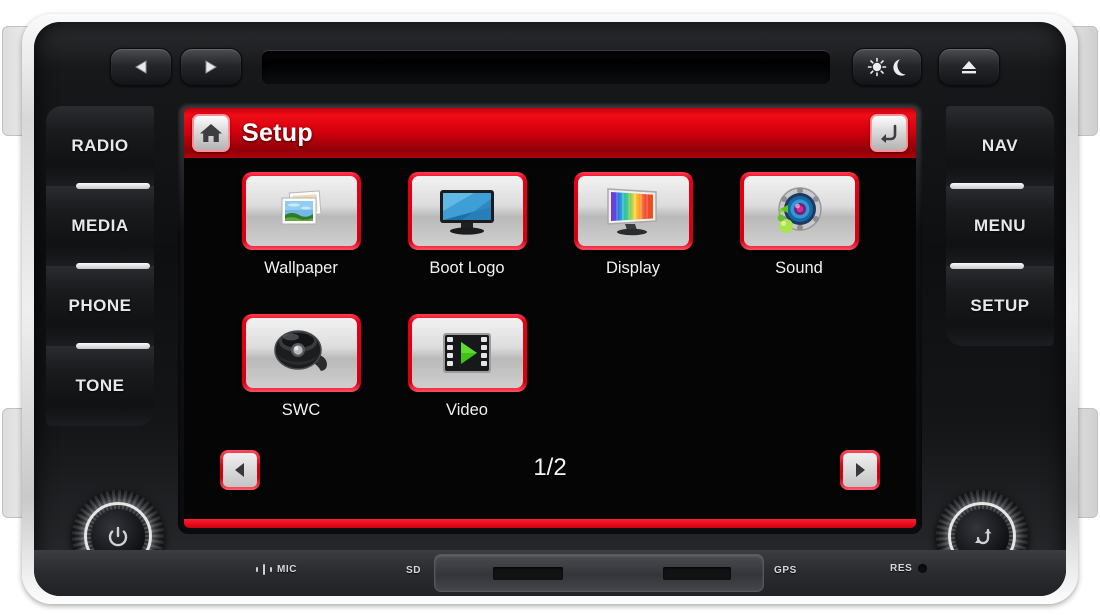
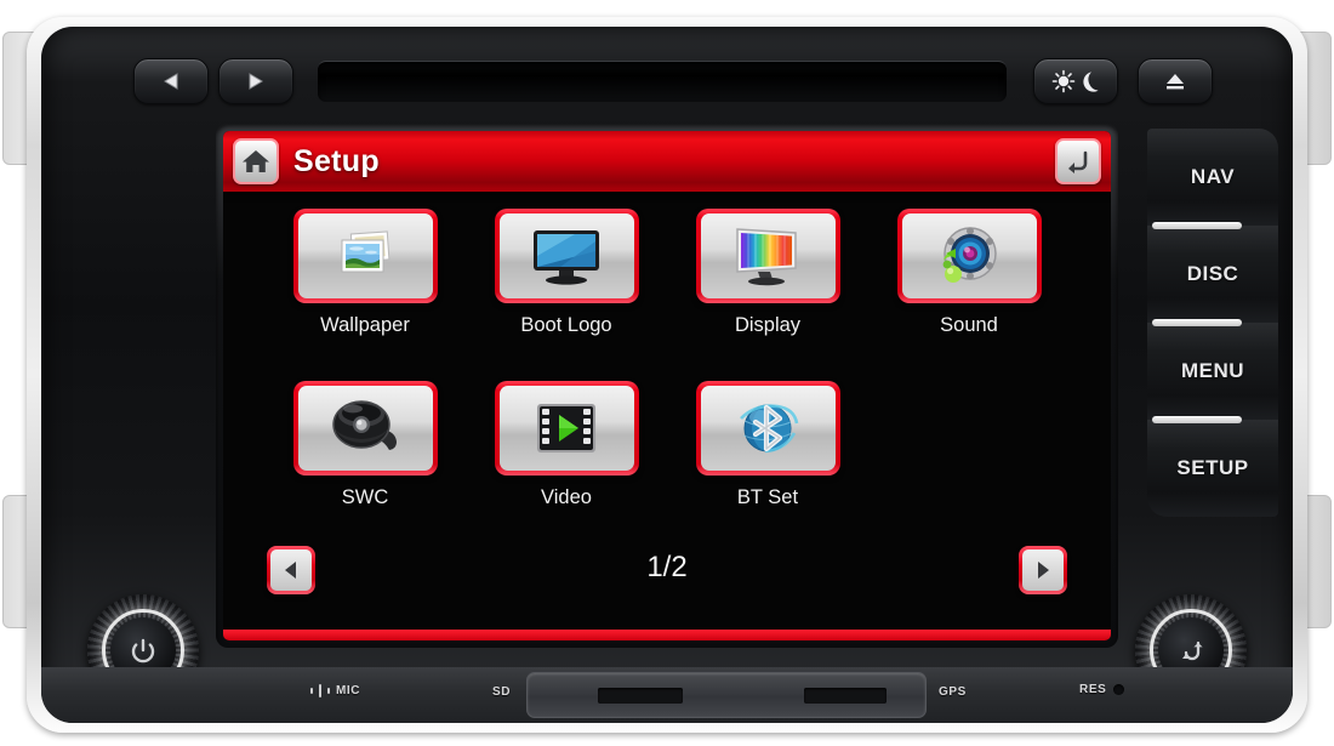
- RADIO
- MEDIA
- PHONE
- TONE
  NAV
+ DISC
  MENU
  SETUP
  Setup
  Wallpaper
  Boot Logo
  Display
  Sound
  SWC
  Video
+ BT Set
  1/2
  MIC
  SD
  GPS
  RES
